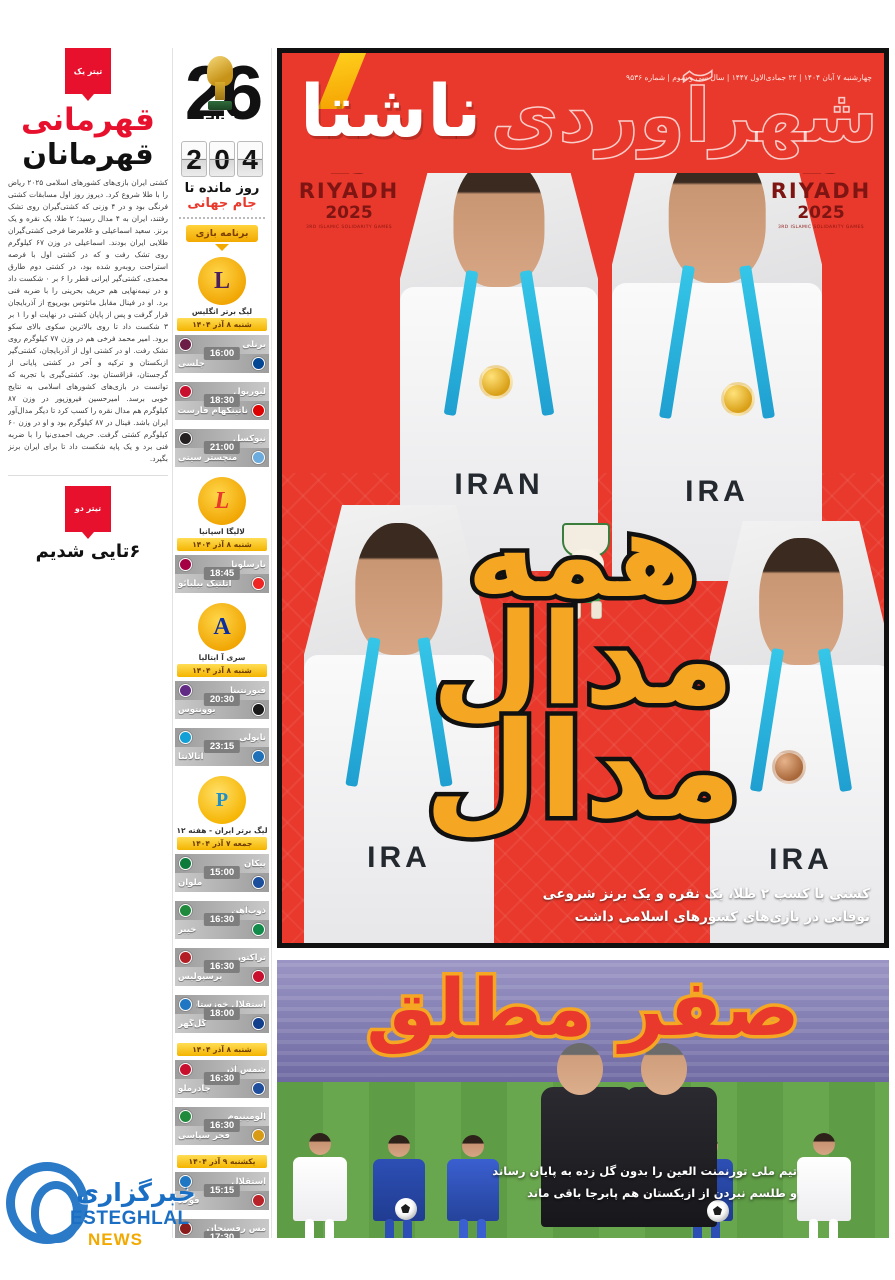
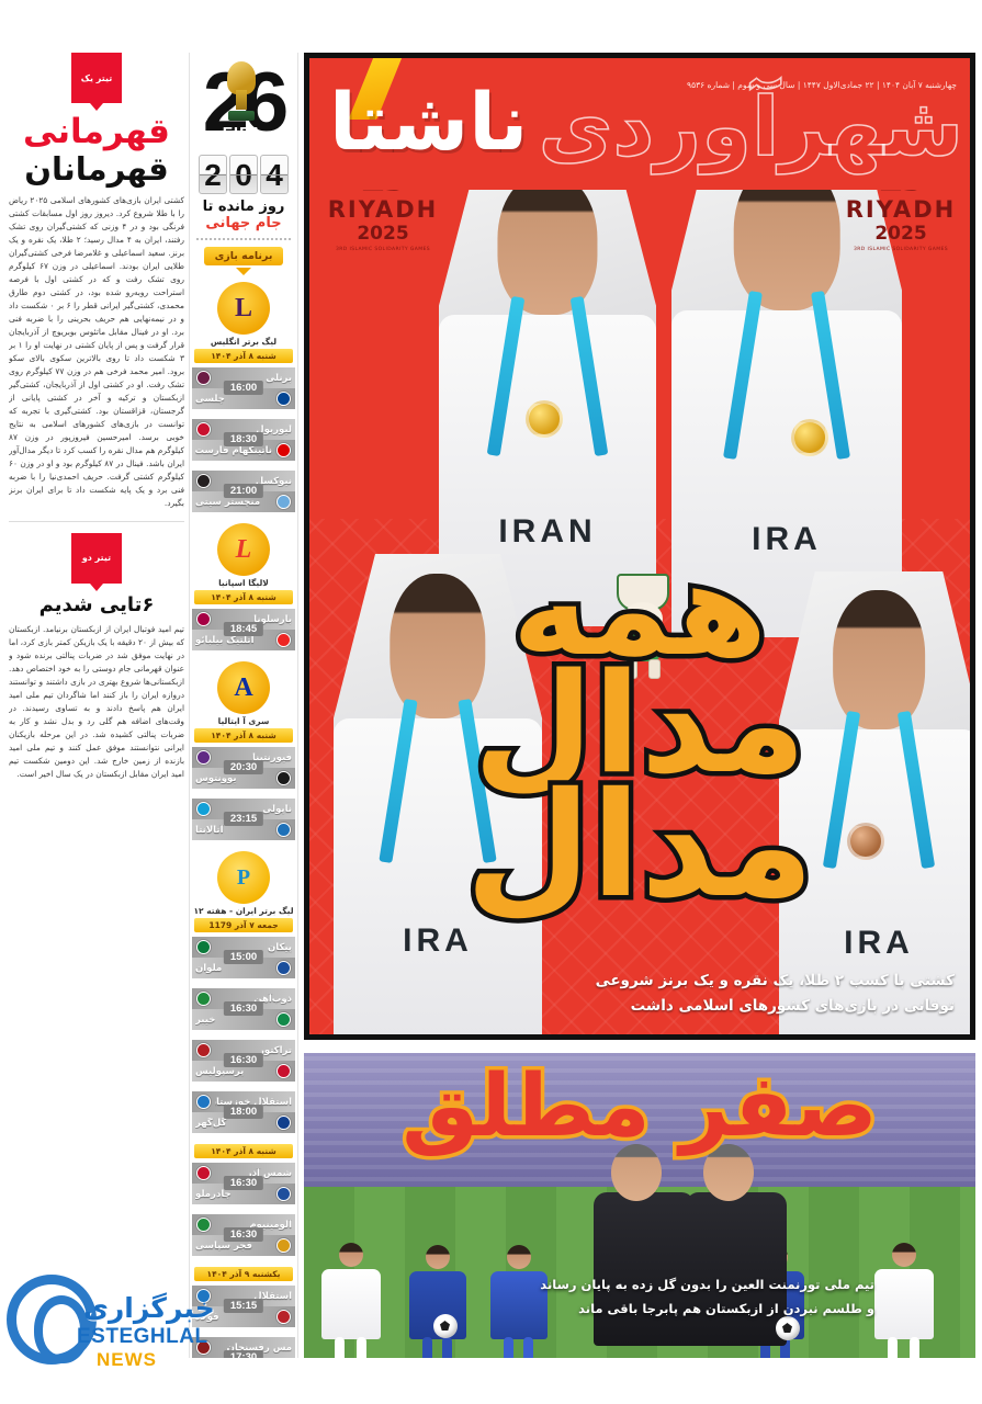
  تیتر یک
  قهرمانی
  قهرمانان
  کشتی ایران بازی‌های کشورهای اسلامی ۲۰۲۵ ریاض را با طلا شروع کرد. دیروز روز اول مسابقات کشتی فرنگی بود و در ۴ وزنی که کشتی‌گیران روی تشک رفتند، ایران به ۴ مدال رسید؛ ۲ طلا، یک نقره و یک برنز. سعید اسماعیلی و غلامرضا فرخی کشتی‌گیران طلایی ایران بودند. اسماعیلی در وزن ۶۷ کیلوگرم روی تشک رفت و که در کشتی اول با فرصه استراحت روبه‌رو شده بود، در کشتی دوم طارق محمدی، کشتی‌گیر ایرانی قطر را ۶ بر ۰ شکست داد و در نیمه‌نهایی هم حریف بحرینی را با ضربه فنی برد. او در فینال مقابل ماتئوس بوبریوچ از آذربایجان قرار گرفت و پس از پایان کشتی در نهایت او را ۱ بر ۳ شکست داد تا روی بالاترین سکوی بالای سکو برود. امیر محمد فرخی هم در وزن ۷۷ کیلوگرم روی تشک رفت. او در کشتی اول از آذربایجان، کشتی‌گیر ازبکستان و ترکیه و آخر در کشتی پایانی از گرجستان، قزاقستان بود. کشتی‌گیری با تجربه که توانست در بازی‌های کشورهای اسلامی به نتایج خوبی برسد. امیرحسین فیروزپور در وزن ۸۷ کیلوگرم هم مدال نقره را کسب کرد تا دیگر مدال‌آور ایران باشد. فینال در ۸۷ کیلوگرم بود و او در وزن ۶۰ کیلوگرم کشتی گرفت. حریف احمدی‌نیا را با ضربه فنی برد و یک پایه شکست داد تا برای ایران برنز بگیرد.
  تیتر دو
  ۶تایی شدیم
+ تیم امید فوتبال ایران از ازبکستان برنیامد. ازبکستان که بیش از ۲۰ دقیقه با یک بازیکن کمتر بازی کرد، اما در نهایت موفق شد در ضربات پنالتی برنده شود و عنوان قهرمانی جام دوستی را به خود اختصاص دهد. ازبکستانی‌ها شروع بهتری در بازی داشتند و توانستند دروازه ایران را باز کنند اما شاگردان تیم ملی امید ایران هم پاسخ دادند و به تساوی رسیدند. در وقت‌های اضافه هم گلی رد و بدل نشد و کار به ضربات پنالتی کشیده شد. در این مرحله بازیکنان ایرانی نتوانستند موفق عمل کنند و تیم ملی امید بازنده از زمین خارج شد. این دومین شکست تیم امید ایران مقابل ازبکستان در یک سال اخیر است.
  خبرگزاری
  ESTEGHLAL
  NEWS
  26
  FIFA
  2
  0
  4
  روز مانده تا
  جام جهانی
  برنامه بازی
  L
  لیگ برتر انگلیس
  شنبه ۸ آذر ۱۴۰۴
  برنلی
  16:00
  چلسی
  لیورپول
  18:30
  ناتینگهام فارست
  نیوکسل
  21:00
  منچستر سیتی
  L
  لالیگا اسپانیا
  شنبه ۸ آذر ۱۴۰۴
  بارسلونا
  18:45
  اتلتیک بیلبائو
  A
  سری آ ایتالیا
  شنبه ۸ آذر ۱۴۰۴
  فیورنتینا
  20:30
  یوونتوس
  ناپولی
  23:15
  آتالانتا
  P
  لیگ برتر ایران - هفته ۱۲
- جمعه ۷ آذر ۱۴۰۴
+ جمعه ۷ آذر 1179
  پیکان
  15:00
  ملوان
  ذوب‌آهن
  16:30
  خیبر
  تراکتور
  16:30
  پرسپولیس
  استقلال خوزستا
  18:00
  گل‌گهر
  شنبه ۸ آذر ۱۴۰۴
  شمس آذر
  16:30
  چادرملو
  آلومینیوم
  16:30
  فجر سپاسی
  یکشنبه ۹ آذر ۱۴۰۴
  استقلال
  15:15
  فولاد
  مس رفسنجان
  17:30
  IRAN
  IRA
  IRA
  IRA
  RIYADH
  2025
  RIYADH
  2025
  شهرآوردی
  ناشتا
  چهارشنبه ۷ آبان ۱۴۰۴ | ۲۲ جمادی‌الاول ۱۴۴۷ | سال سی و سوم | شماره ۹۵۳۶
  همه
  مدال
  مدال
  کشتی با کسب ۲ طلا، یک نقره و یک برنز شروعی
  توفانی در بازی‌های کشورهای اسلامی داشت
  صفر مطلق
  تیم ملی تورنمنت العین را بدون گل زده به پایان رساند
  و طلسم نبردن از ازبکستان هم پابرجا باقی ماند
